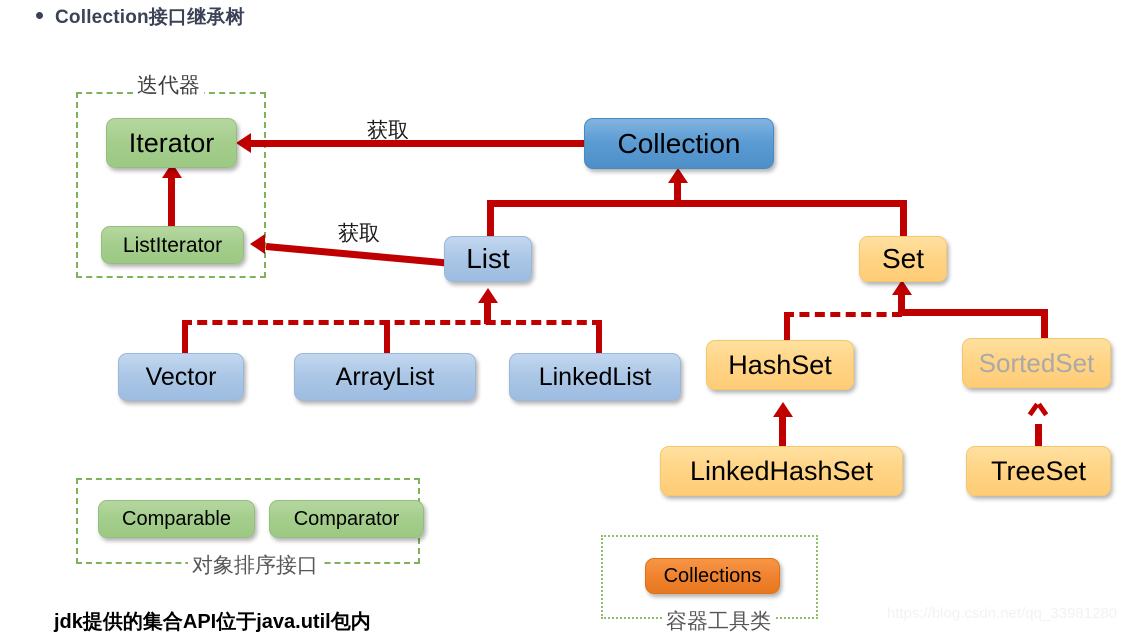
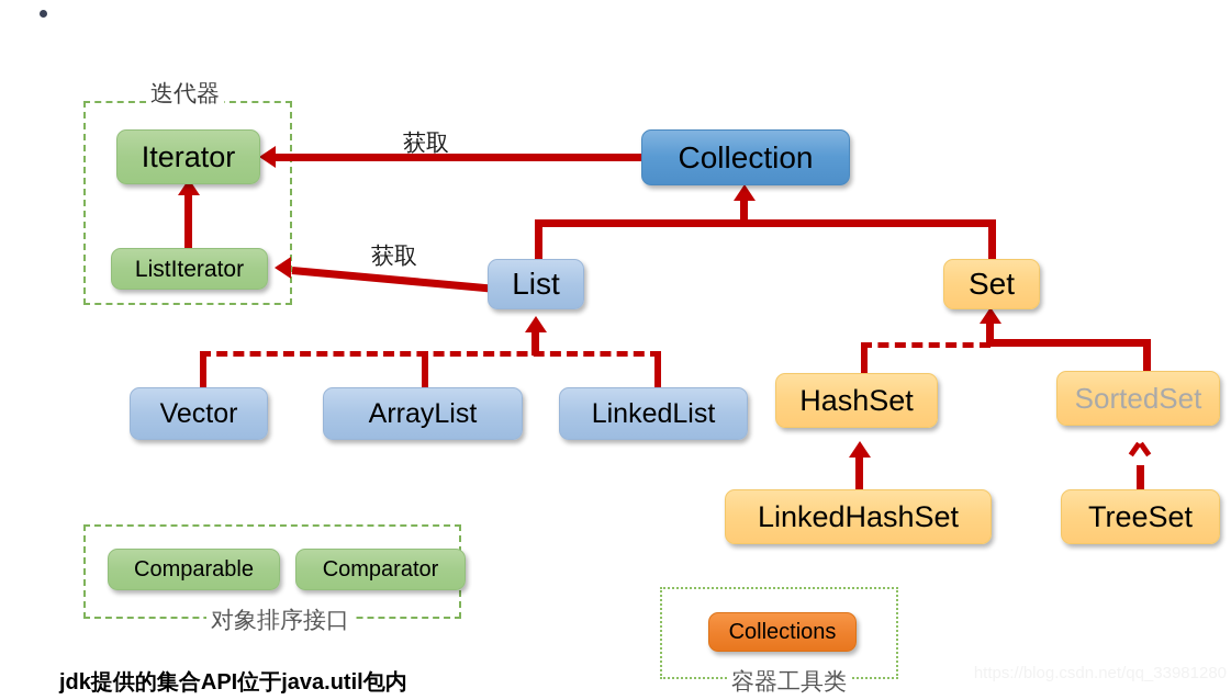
- Collection接口继承树
  迭代器
  对象排序接口
  容器工具类
  获取
  获取
  Iterator
  ListIterator
  Collection
  List
  Set
  Vector
  ArrayList
  LinkedList
  HashSet
  SortedSet
  LinkedHashSet
  TreeSet
  Comparable
  Comparator
  Collections
  jdk提供的集合API位于java.util包内
